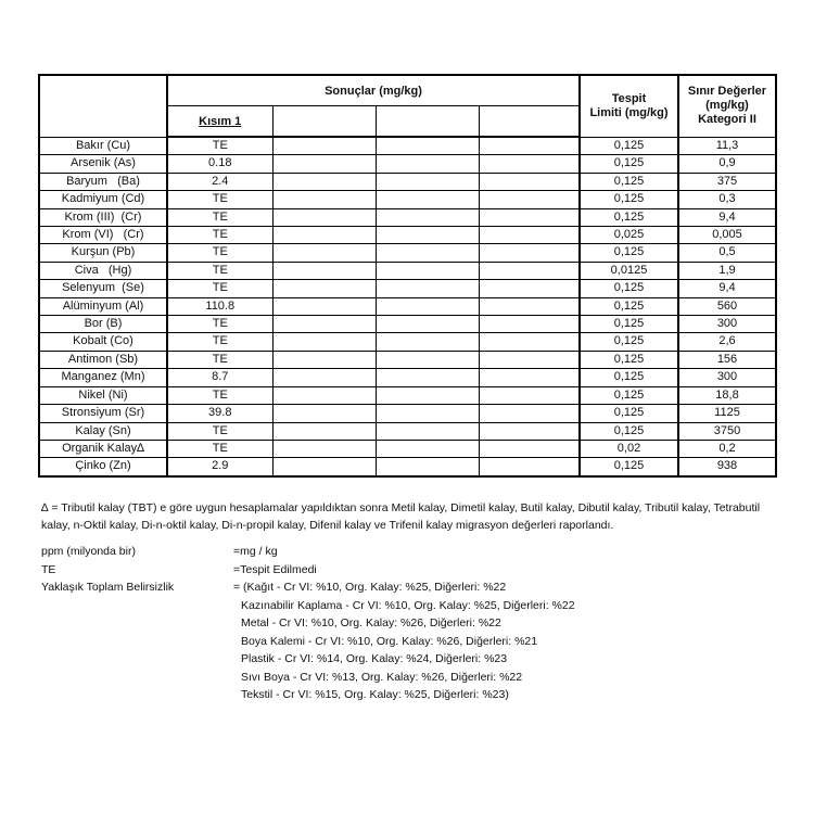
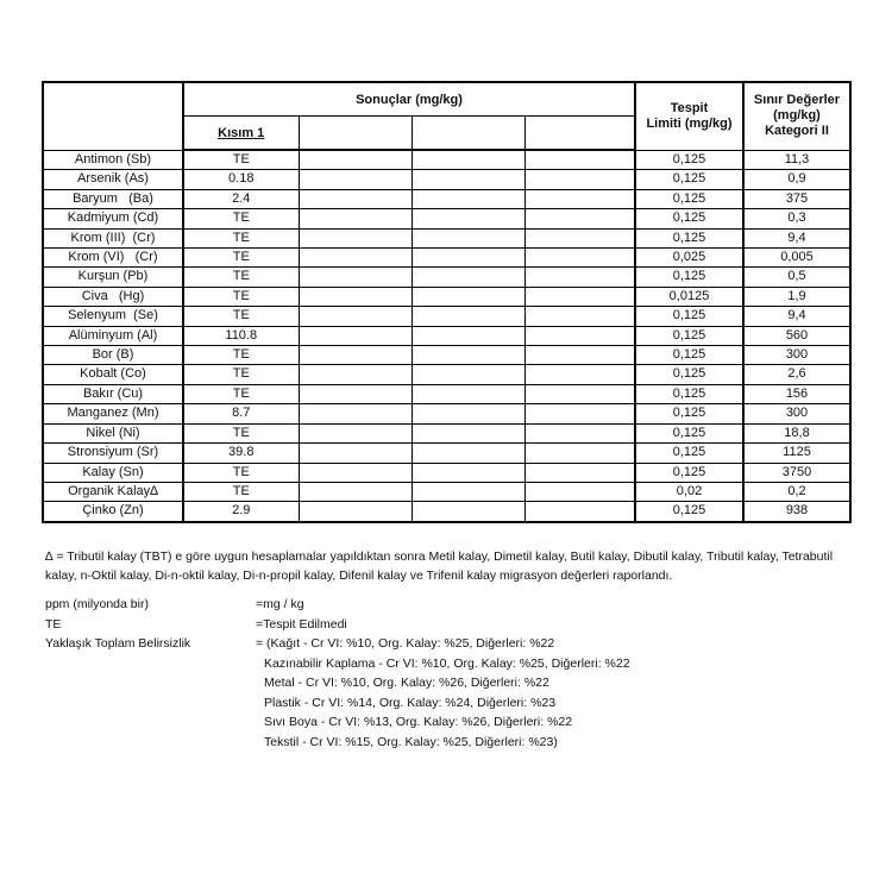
  	Sonuçlar (mg/kg)	Tespit Limiti (mg/kg)	Sınır Değerler (mg/kg) Kategori II
  Kısım 1
- Bakır (Cu)	TE				0,125	11,3
+ Antimon (Sb)	TE				0,125	11,3
  Arsenik (As)	0.18				0,125	0,9
  Baryum (Ba)	2.4				0,125	375
  Kadmiyum (Cd)	TE				0,125	0,3
  Krom (III) (Cr)	TE				0,125	9,4
  Krom (VI) (Cr)	TE				0,025	0,005
  Kurşun (Pb)	TE				0,125	0,5
  Civa (Hg)	TE				0,0125	1,9
  Selenyum (Se)	TE				0,125	9,4
  Alüminyum (Al)	110.8				0,125	560
  Bor (B)	TE				0,125	300
  Kobalt (Co)	TE				0,125	2,6
- Antimon (Sb)	TE				0,125	156
+ Bakır (Cu)	TE				0,125	156
  Manganez (Mn)	8.7				0,125	300
  Nikel (Ni)	TE				0,125	18,8
  Stronsiyum (Sr)	39.8				0,125	1125
  Kalay (Sn)	TE				0,125	3750
  Organik Kalay∆	TE				0,02	0,2
  Çinko (Zn)	2.9				0,125	938
  ∆ = Tributil kalay (TBT) e göre uygun hesaplamalar yapıldıktan sonra Metil kalay, Dimetil kalay, Butil kalay, Dibutil kalay, Tributil kalay, Tetrabutil kalay, n-Oktil kalay, Di-n-oktil kalay, Di-n-propil kalay, Difenil kalay ve Trifenil kalay migrasyon değerleri raporlandı.
  ppm (milyonda bir)
  =mg / kg
  TE
  =Tespit Edilmedi
  Yaklaşık Toplam Belirsizlik
  = (Kağıt - Cr VI: %10, Org. Kalay: %25, Diğerleri: %22
  Kazınabilir Kaplama - Cr VI: %10, Org. Kalay: %25, Diğerleri: %22
  Metal - Cr VI: %10, Org. Kalay: %26, Diğerleri: %22
- Boya Kalemi - Cr VI: %10, Org. Kalay: %26, Diğerleri: %21
  Plastik - Cr VI: %14, Org. Kalay: %24, Diğerleri: %23
  Sıvı Boya - Cr VI: %13, Org. Kalay: %26, Diğerleri: %22
  Tekstil - Cr VI: %15, Org. Kalay: %25, Diğerleri: %23)
